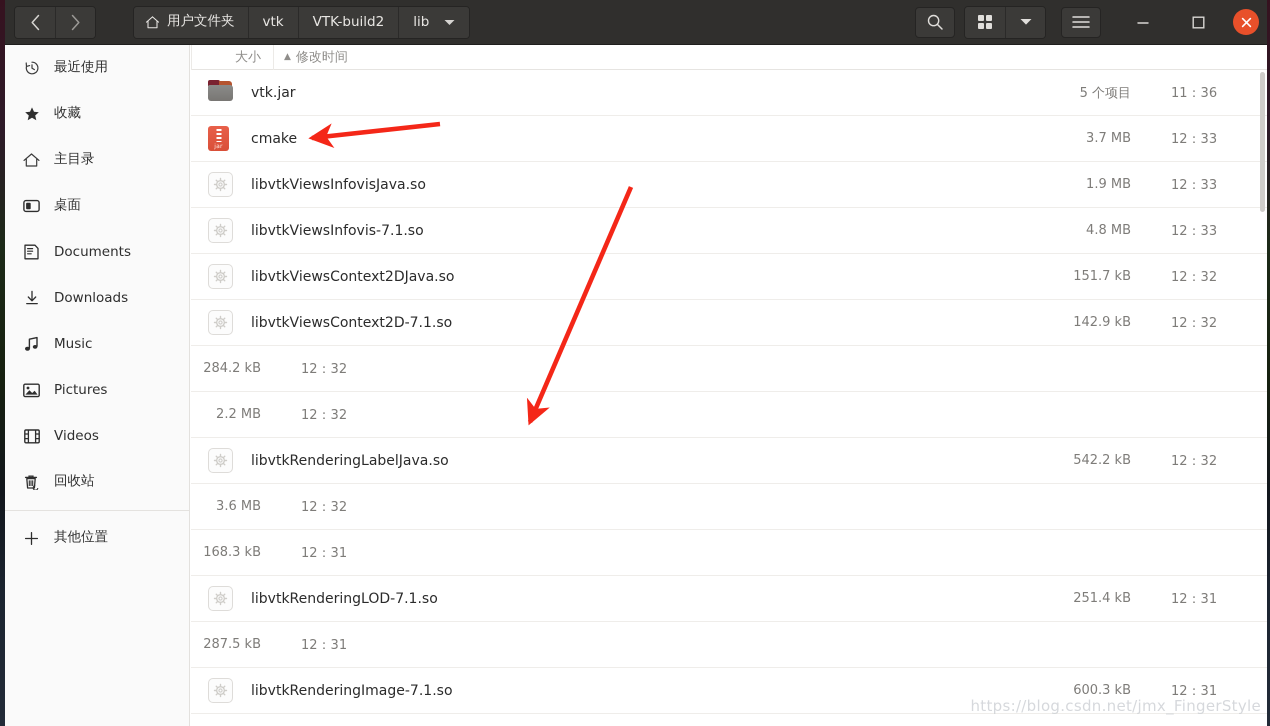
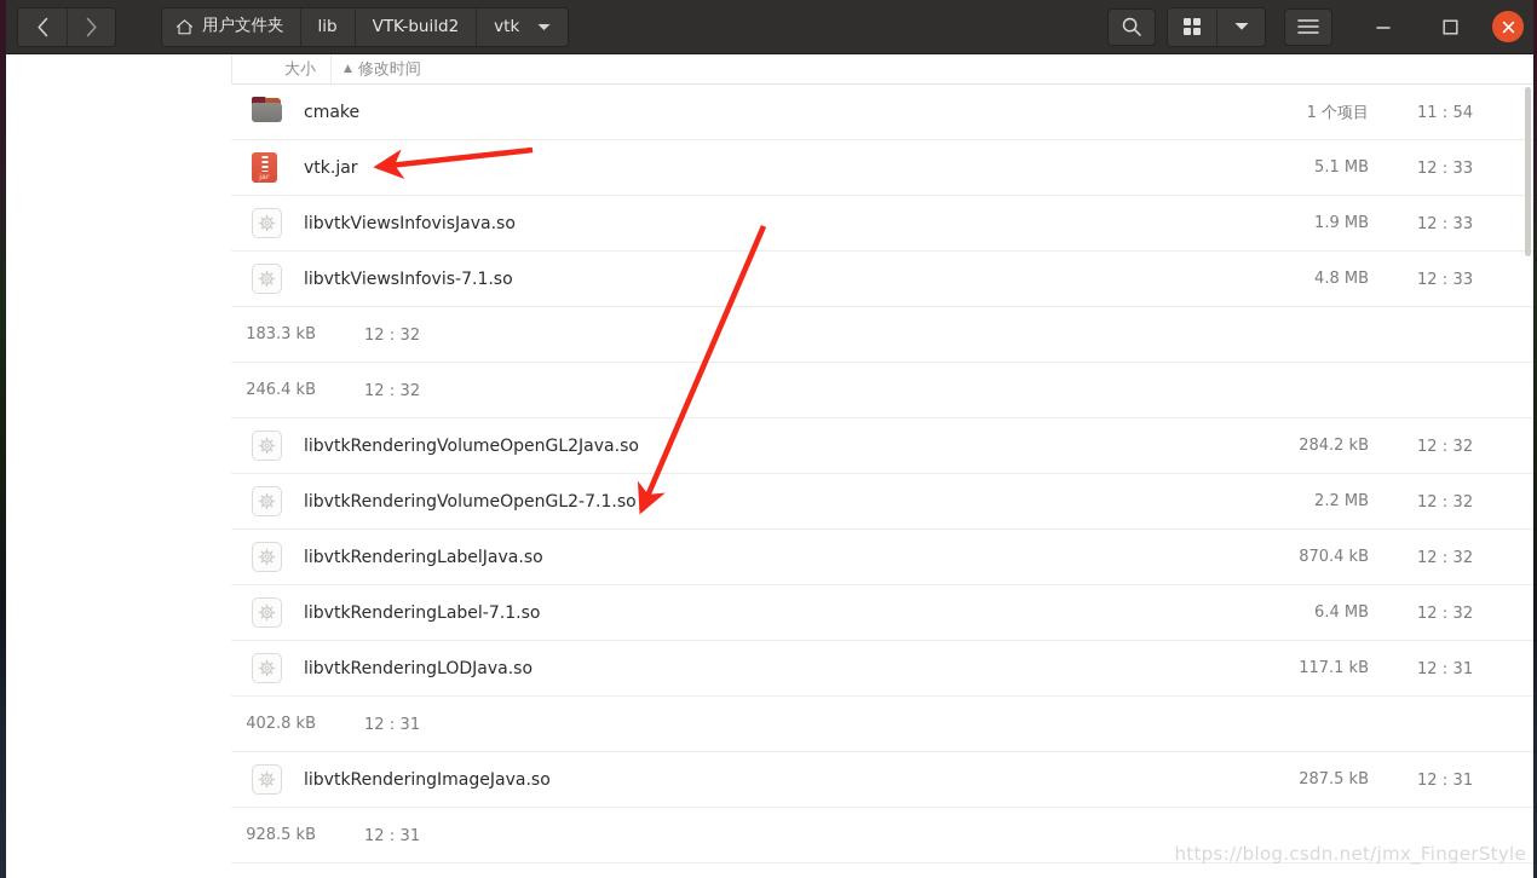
  用户文件夹
- vtk
+ lib
  VTK-build2
- lib
+ vtk
- 最近使用
- 收藏
- 主目录
- 桌面
- Documents
- Downloads
- Music
- Pictures
- Videos
- 回收站
- 其他位置
  大小
  ▲
  修改时间
- vtk.jar
+ cmake
- 5 个项目
+ 1 个项目
- 11：36
+ 11：54
- cmake
+ vtk.jar
- 3.7 MB
+ 5.1 MB
  12：33
  libvtkViewsInfovisJava.so
  1.9 MB
  12：33
  libvtkViewsInfovis-7.1.so
  4.8 MB
  12：33
- libvtkViewsContext2DJava.so
- 151.7 kB
+ 183.3 kB
  12：32
- libvtkViewsContext2D-7.1.so
- 142.9 kB
+ 246.4 kB
  12：32
+ libvtkRenderingVolumeOpenGL2Java.so
  284.2 kB
  12：32
+ libvtkRenderingVolumeOpenGL2-7.1.so
  2.2 MB
  12：32
  libvtkRenderingLabelJava.so
- 542.2 kB
+ 870.4 kB
  12：32
+ libvtkRenderingLabel-7.1.so
- 3.6 MB
+ 6.4 MB
  12：32
+ libvtkRenderingLODJava.so
- 168.3 kB
+ 117.1 kB
  12：31
- libvtkRenderingLOD-7.1.so
- 251.4 kB
+ 402.8 kB
  12：31
+ libvtkRenderingImageJava.so
  287.5 kB
  12：31
- libvtkRenderingImage-7.1.so
- 600.3 kB
+ 928.5 kB
  12：31
  https://blog.csdn.net/jmx_FingerStyle
